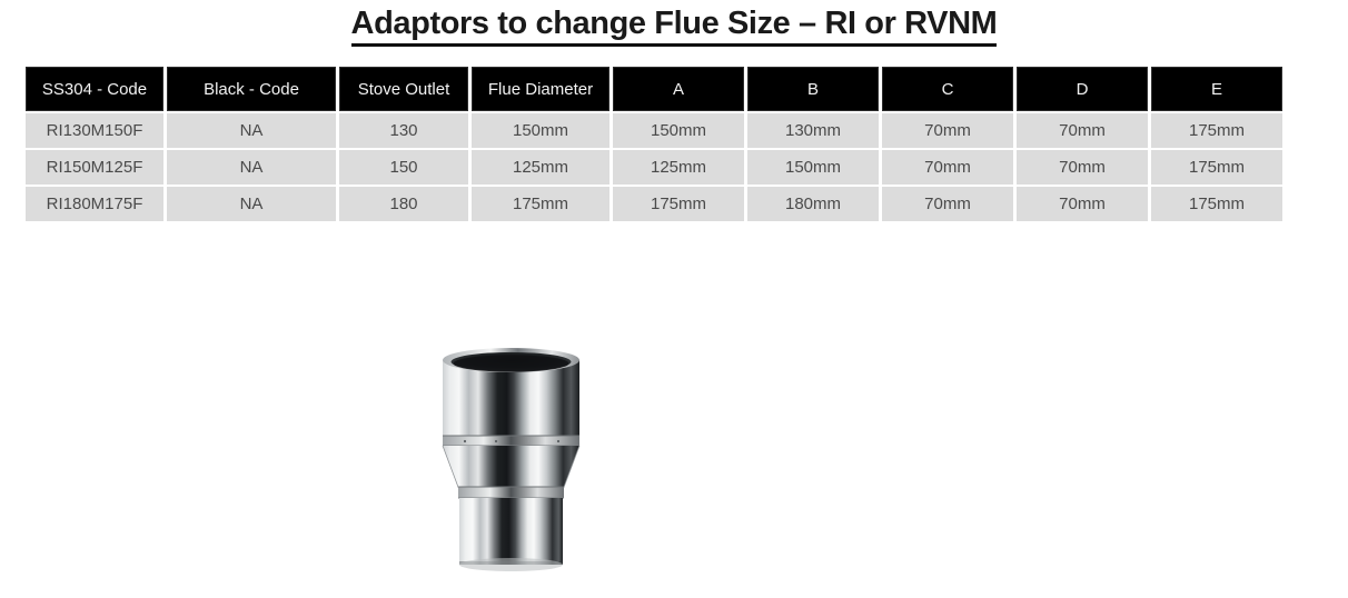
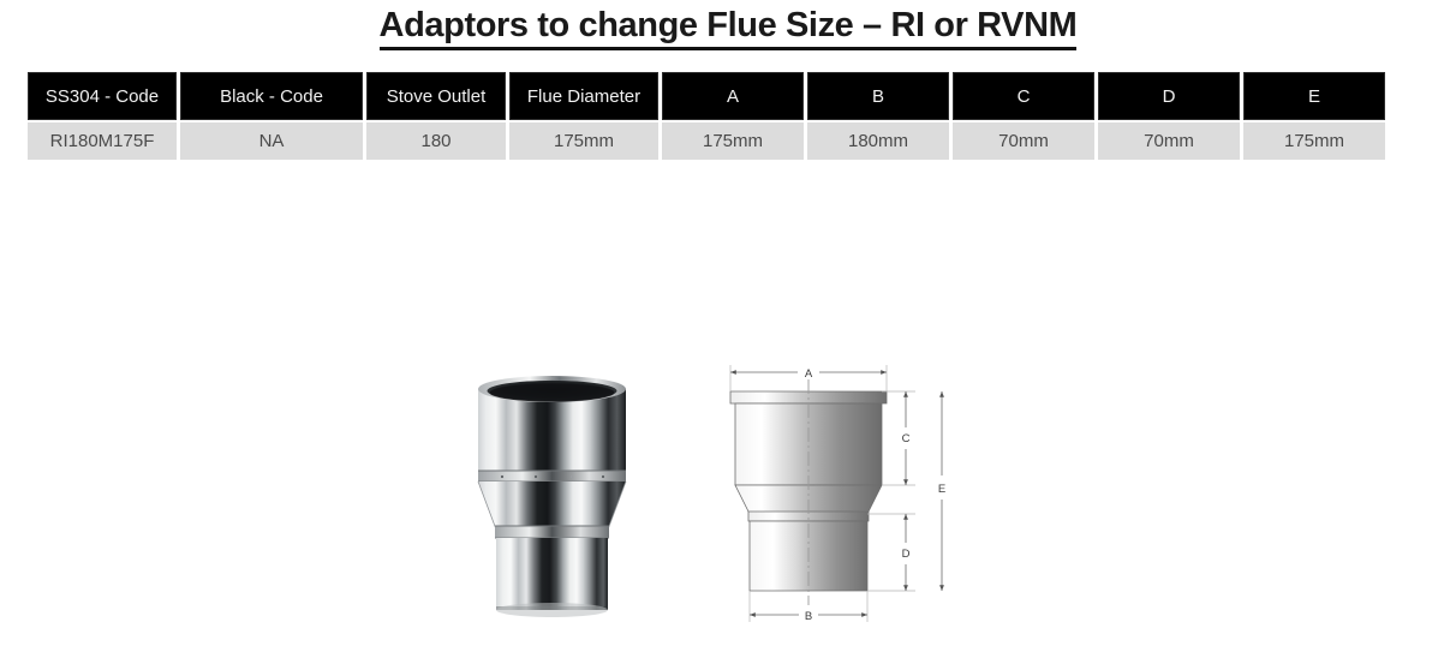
  Adaptors to change Flue Size – RI or RVNM
  SS304 - Code	Black - Code	Stove Outlet	Flue Diameter	A	B	C	D	E
- RI130M150F	NA	130	150mm	150mm	130mm	70mm	70mm	175mm
- RI150M125F	NA	150	125mm	125mm	150mm	70mm	70mm	175mm
  RI180M175F	NA	180	175mm	175mm	180mm	70mm	70mm	175mm
+ A
+ B
+ C
+ D
+ E
